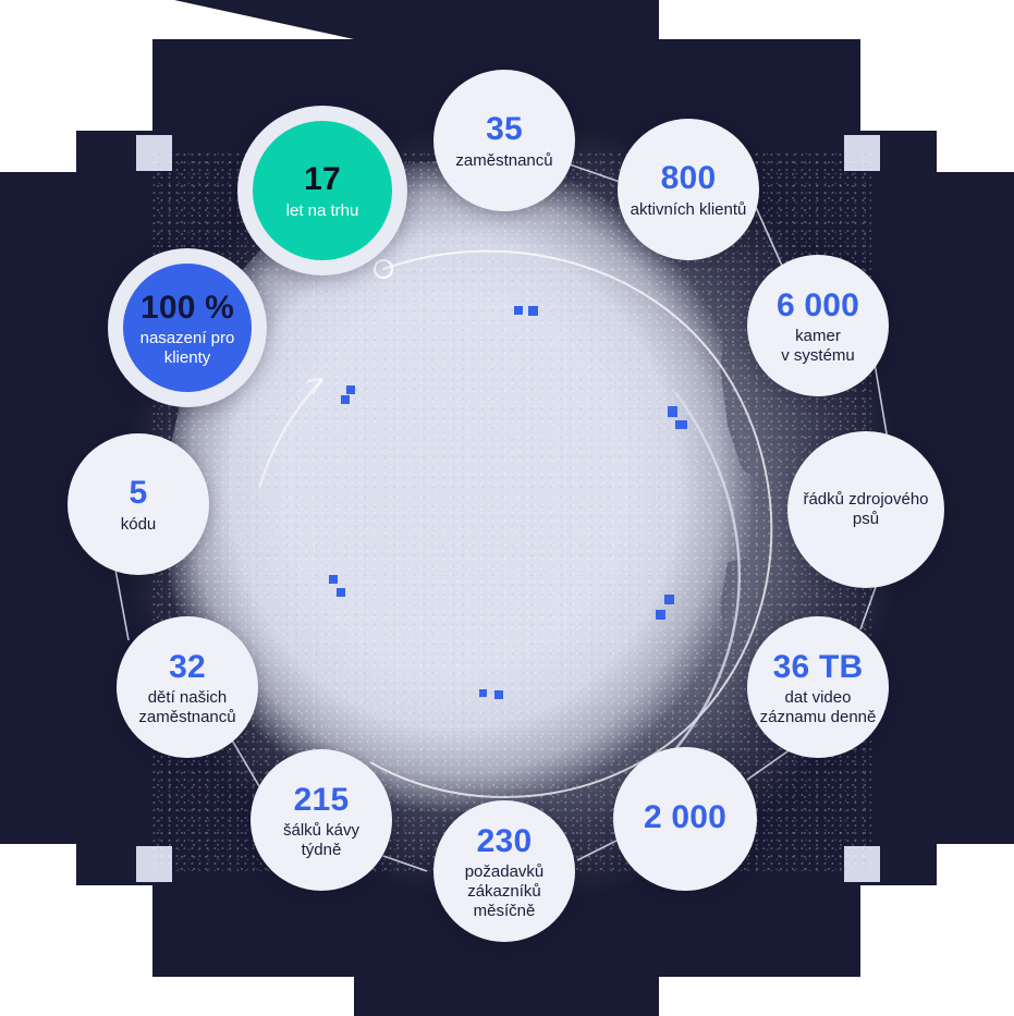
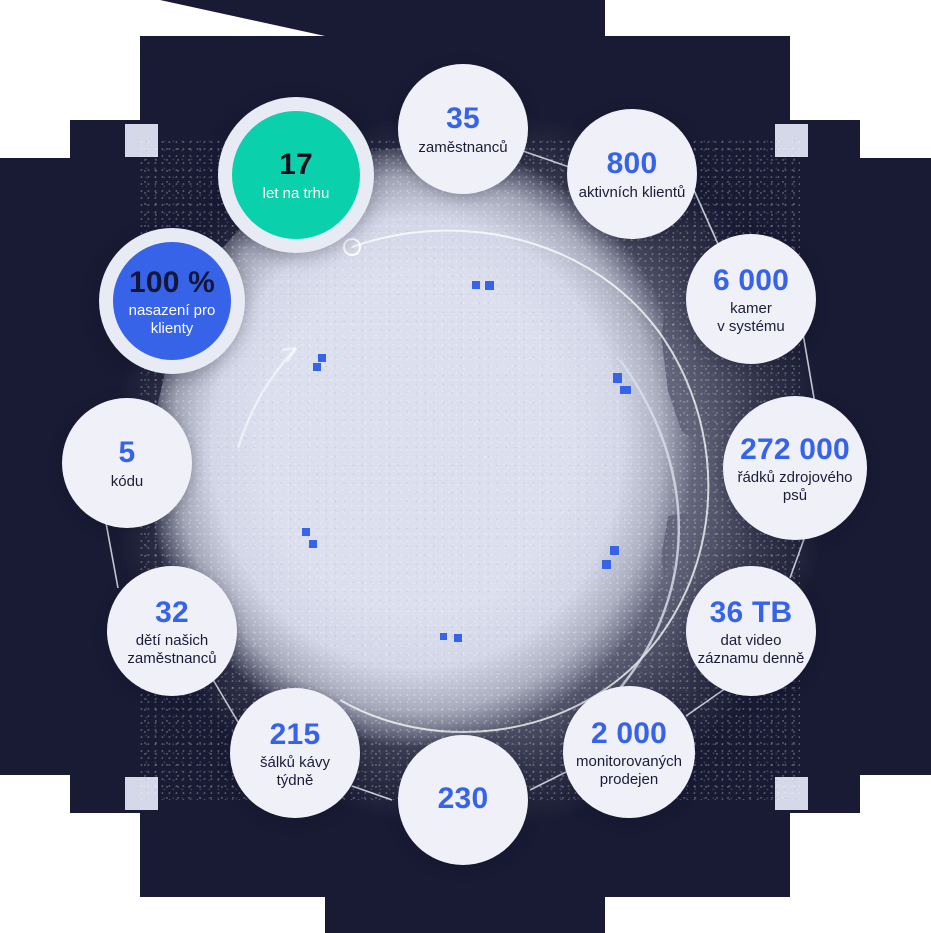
  17
  let na trhu
  35
  zaměstnanců
  800
  aktivních klientů
  6 000
  kamer
  v systému
+ 272 000
  řádků zdrojového
  psů
  36 TB
  dat video
  záznamu denně
  2 000
+ monitorovaných
+ prodejen
  230
- požadavků
- zákazníků
- měsíčně
  215
  šálků kávy
  týdně
  32
  dětí našich
  zaměstnanců
  5
  kódu
  100 %
  nasazení pro
  klienty
